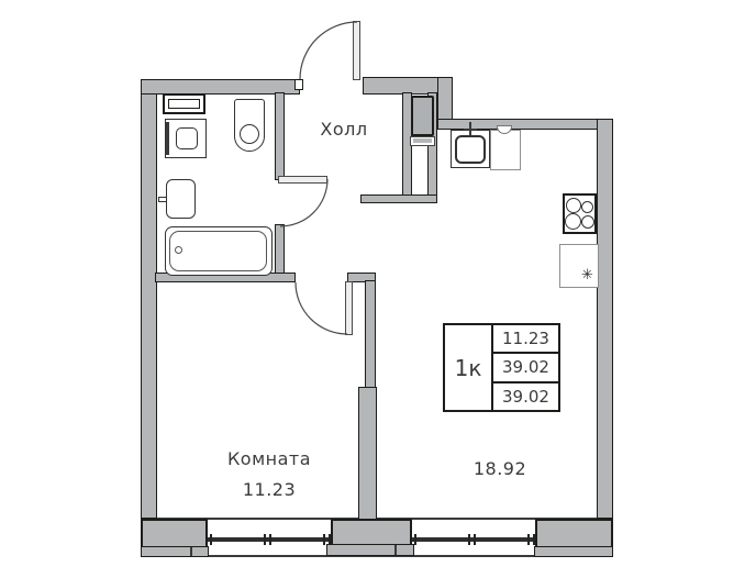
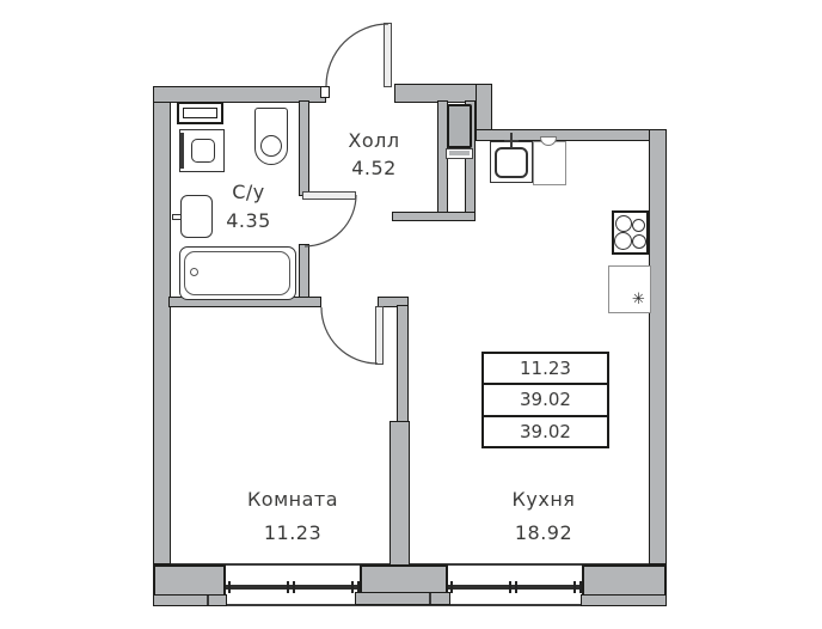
  ✳
  Холл
+ 4.52
+ С/у
+ 4.35
  Комната
  11.23
+ Кухня
  18.92
- 1к
  11.23
  39.02
  39.02
